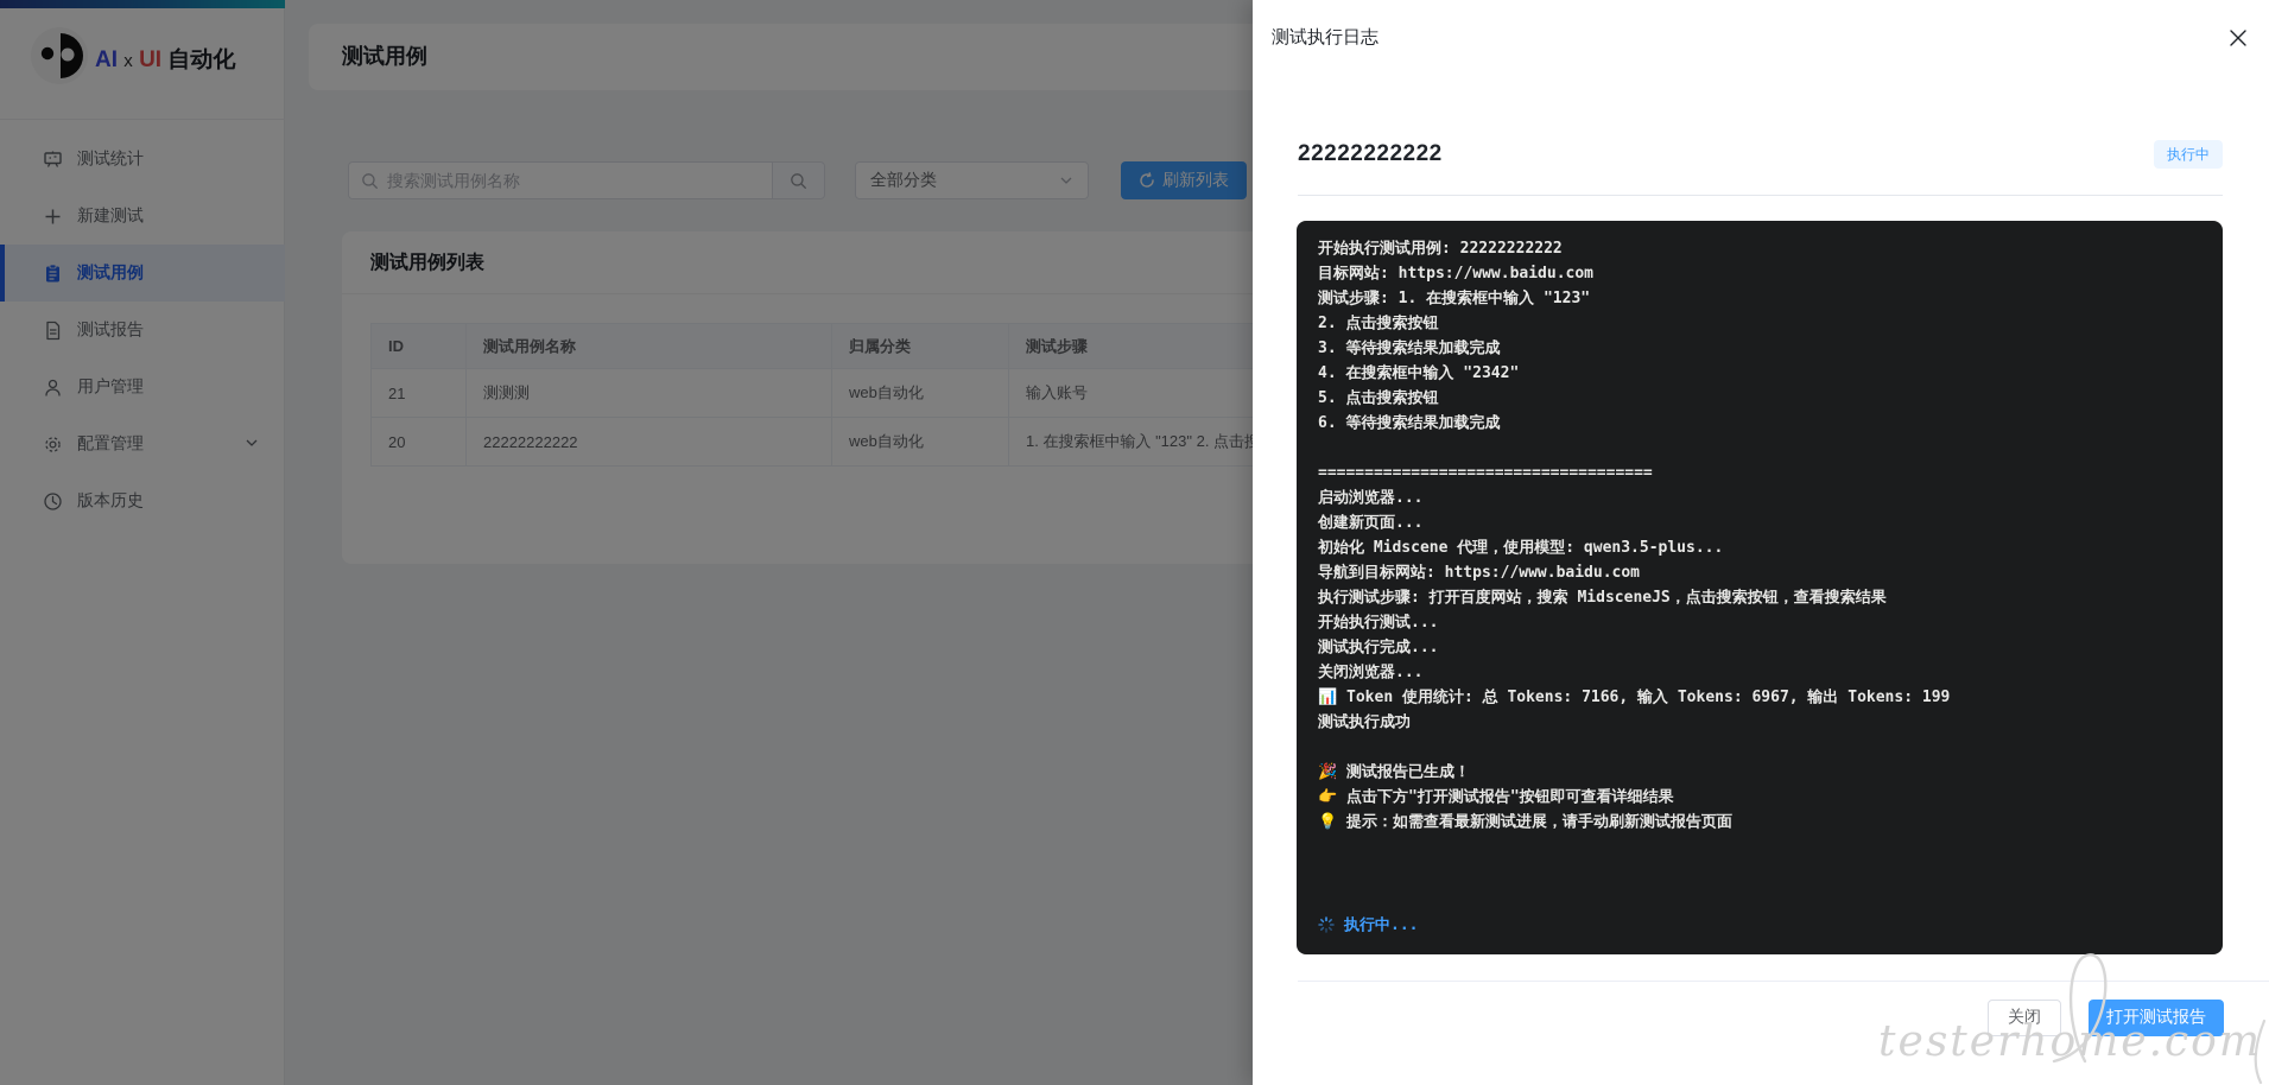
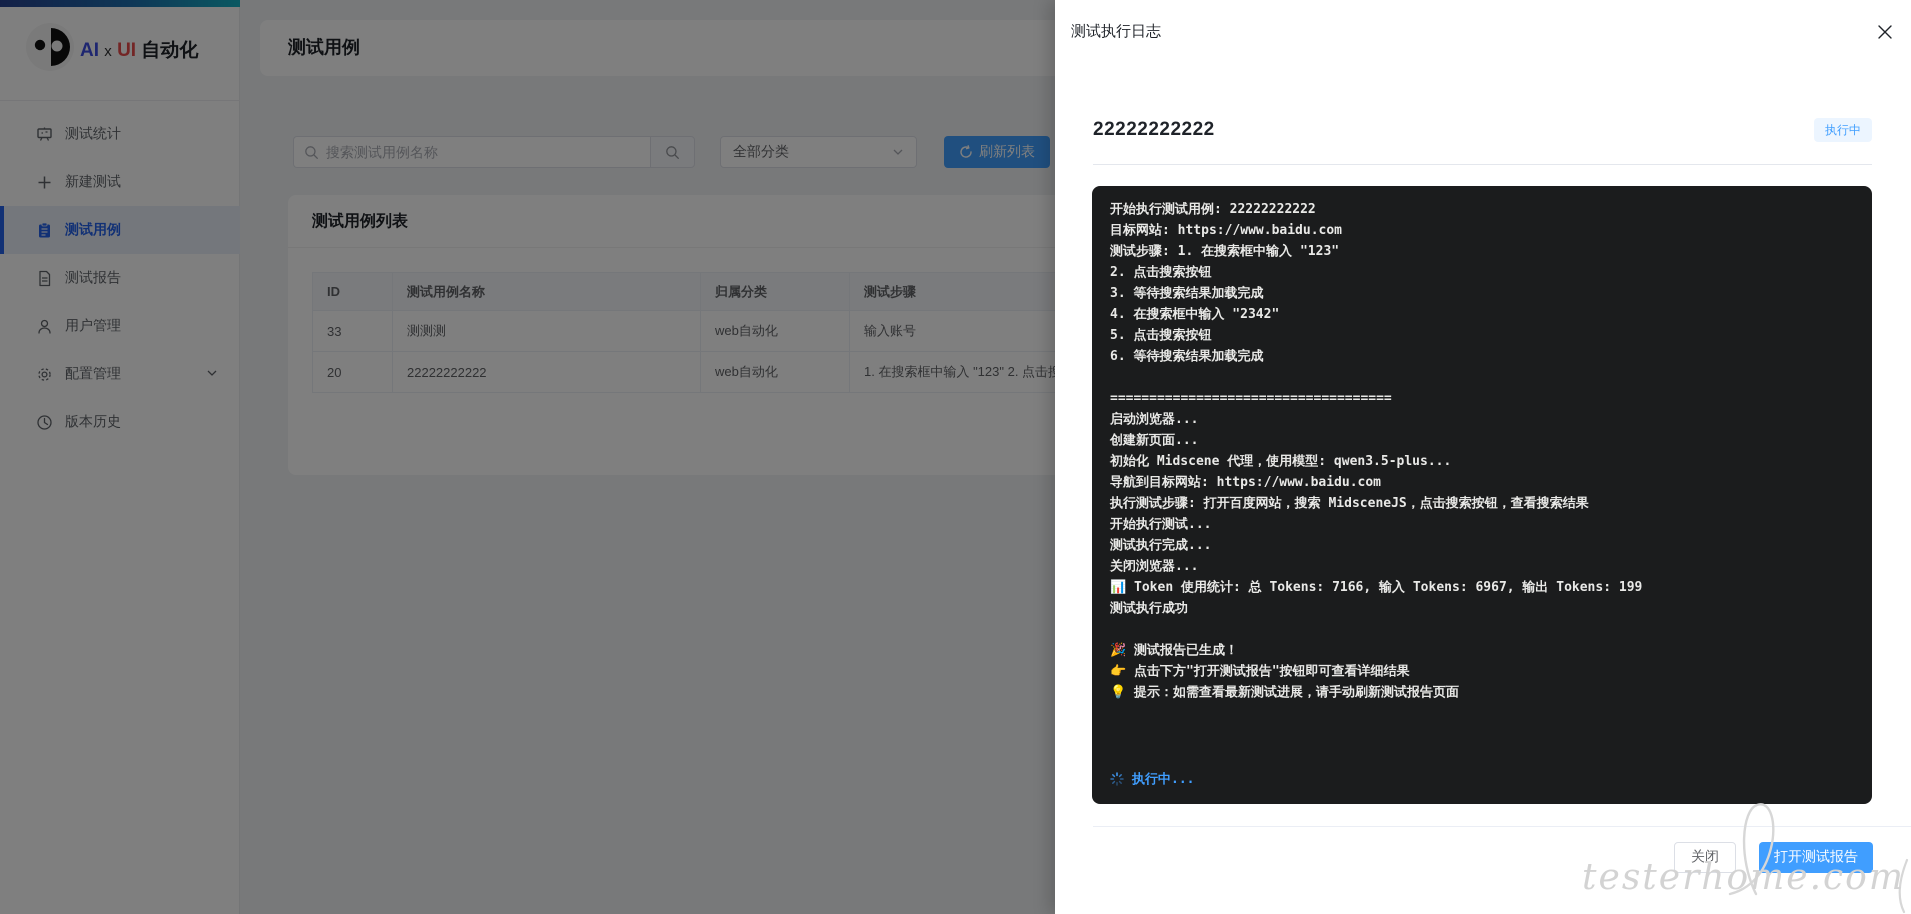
  AI x UI 自动化
  测试统计
  新建测试
  测试用例
  测试报告
  用户管理
  配置管理
  版本历史
  测试用例
  搜索测试用例名称
  全部分类
  刷新列表
  测试用例列表
  ID	测试用例名称	归属分类	测试步骤
- 21	测测测	web自动化	输入账号
+ 33	测测测	web自动化	输入账号
  20	22222222222	web自动化	1. 在搜索框中输入 "123" 2. 点击
  测试执行日志
  22222222222
  执行中
  开始执行测试用例: 22222222222
  目标网站: https://www.baidu.com
  测试步骤: 1. 在搜索框中输入 "123"
  2. 点击搜索按钮
  3. 等待搜索结果加载完成
  4. 在搜索框中输入 "2342"
  5. 点击搜索按钮
  6. 等待搜索结果加载完成
  ====================================
  启动浏览器...
  创建新页面...
  初始化 Midscene 代理，使用模型: qwen3.5-plus...
  导航到目标网站: https://www.baidu.com
  执行测试步骤: 打开百度网站，搜索 MidsceneJS，点击搜索按钮，查看搜索结果
  开始执行测试...
  测试执行完成...
  关闭浏览器...
  📊 Token 使用统计: 总 Tokens: 7166, 输入 Tokens: 6967, 输出 Tokens: 199
  测试执行成功
  🎉 测试报告已生成！
  👉 点击下方"打开测试报告"按钮即可查看详细结果
  💡 提示：如需查看最新测试进展，请手动刷新测试报告页面
  执行中...
  关闭
  打开测试报告
  testerhome.com
